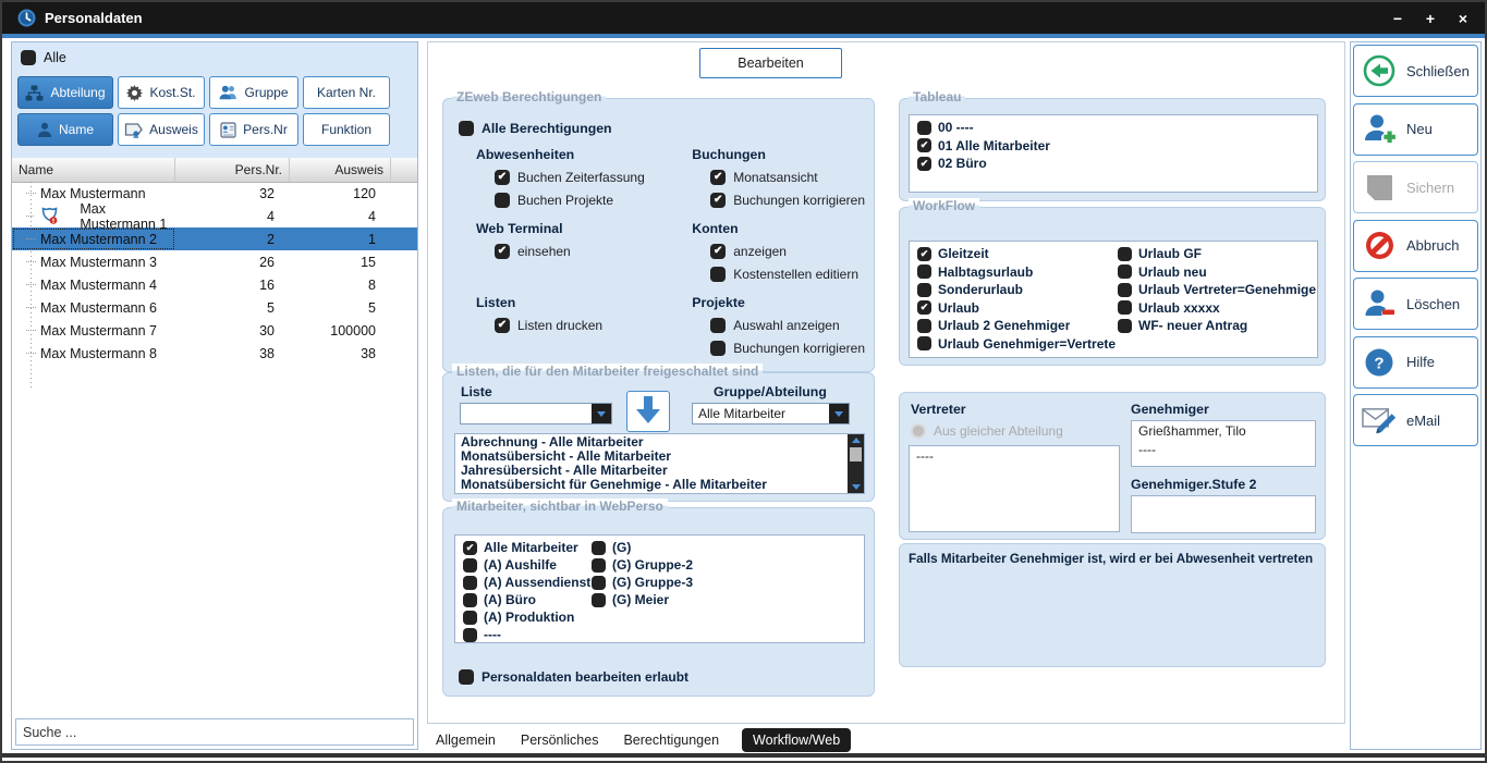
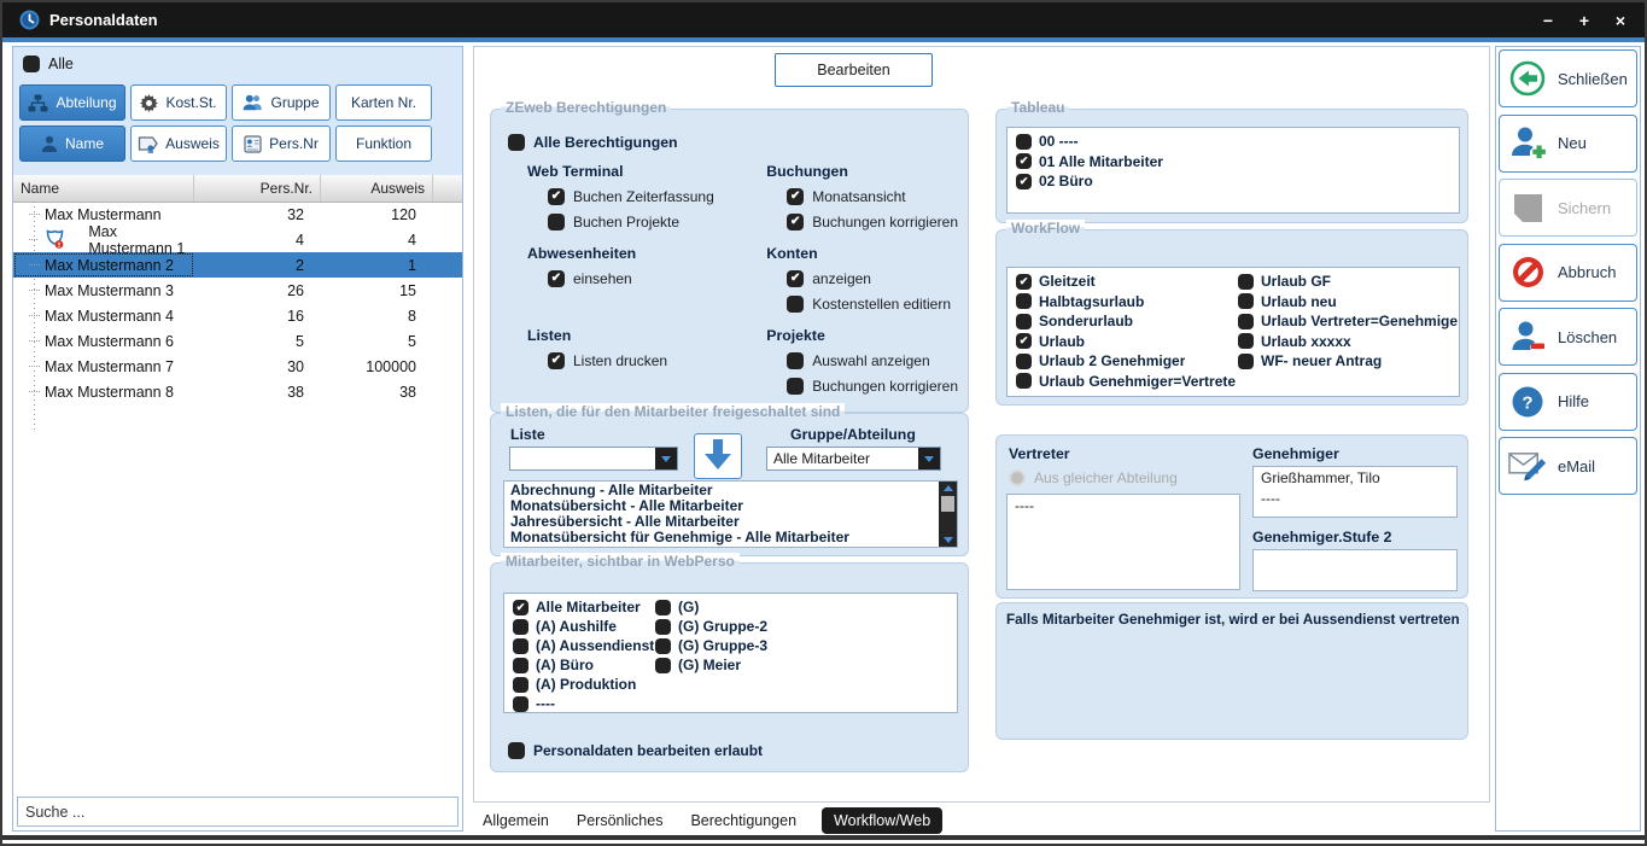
  Personaldaten
  −
  +
  ×
  Alle
  Abteilung
  Kost.St.
  Gruppe
  Karten Nr.
  Name
  Ausweis
  Pers.Nr
  Funktion
  Name
  Pers.Nr.
  Ausweis
  Max Mustermann
  32
  120
  Max Mustermann 1
  4
  4
  Max Mustermann 2
  2
  1
  Max Mustermann 3
  26
  15
  Max Mustermann 4
  16
  8
  Max Mustermann 6
  5
  5
  Max Mustermann 7
  30
  100000
  Max Mustermann 8
  38
  38
  Suche ...
  Bearbeiten
  ZEweb Berechtigungen
  Alle Berechtigungen
- Abwesenheiten
+ Web Terminal
  Buchen Zeiterfassung
  Buchen Projekte
- Web Terminal
+ Abwesenheiten
  einsehen
  Listen
  Listen drucken
  Buchungen
  Monatsansicht
  Buchungen korrigieren
  Konten
  anzeigen
  Kostenstellen editiern
  Projekte
  Auswahl anzeigen
  Buchungen korrigieren
  Listen, die für den Mitarbeiter freigeschaltet sind
  Liste
  Gruppe/Abteilung
  Alle Mitarbeiter
  Abrechnung - Alle Mitarbeiter
  Monatsübersicht - Alle Mitarbeiter
  Jahresübersicht - Alle Mitarbeiter
  Monatsübersicht für Genehmige - Alle Mitarbeiter
  Mitarbeiter, sichtbar in WebPerso
  Alle Mitarbeiter
  (A) Aushilfe
  (A) Aussendienst
  (A) Büro
  (A) Produktion
  ----
  (G)
  (G) Gruppe-2
  (G) Gruppe-3
  (G) Meier
  Personaldaten bearbeiten erlaubt
  Tableau
  00 ----
  01 Alle Mitarbeiter
  02 Büro
  WorkFlow
  Gleitzeit
  Halbtagsurlaub
  Sonderurlaub
  Urlaub
  Urlaub 2 Genehmiger
  Urlaub Genehmiger=Vertrete
  Urlaub GF
  Urlaub neu
  Urlaub Vertreter=Genehmige
  Urlaub xxxxx
  WF- neuer Antrag
  Vertreter
  Aus gleicher Abteilung
  ----
  Genehmiger
  Grießhammer, Tilo
  ----
  Genehmiger.Stufe 2
- Falls Mitarbeiter Genehmiger ist, wird er bei Abwesenheit vertreten
+ Falls Mitarbeiter Genehmiger ist, wird er bei Aussendienst vertreten
  Allgemein
  Persönliches
  Berechtigungen
  Workflow/Web
  Schließen
  Neu
  Sichern
  Abbruch
  Löschen
  ?
  Hilfe
  eMail
